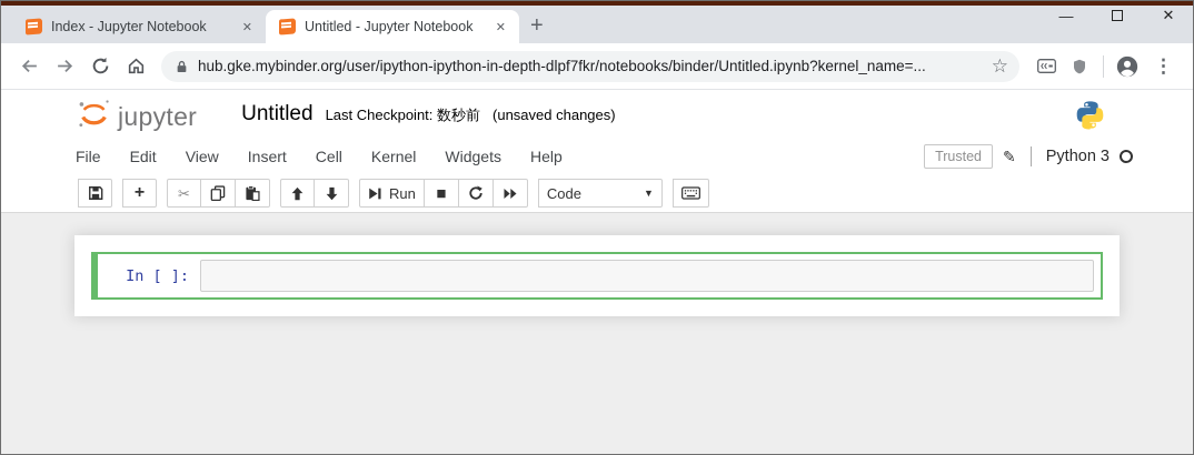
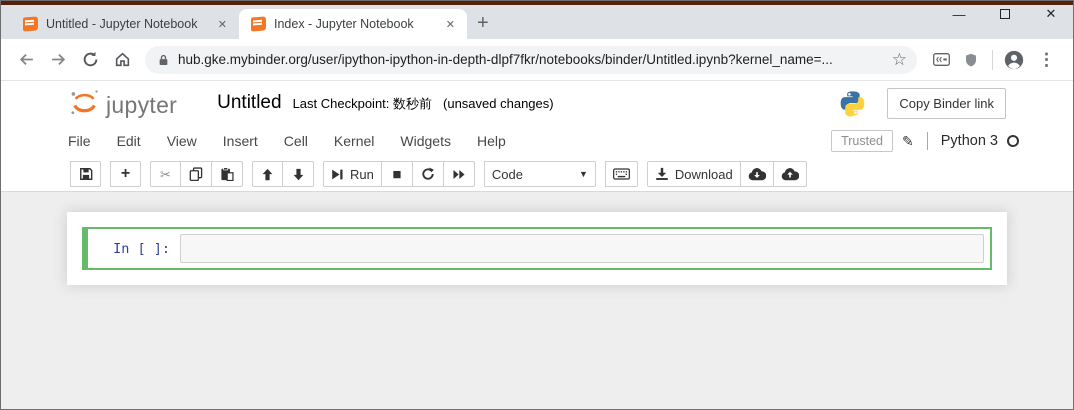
- Index - Jupyter Notebook
+ Untitled - Jupyter Notebook
  ✕
- Untitled - Jupyter Notebook
+ Index - Jupyter Notebook
  ✕
  +
  —
  ✕
  hub.gke.mybinder.org/user/ipython-ipython-in-depth-dlpf7fkr/notebooks/binder/Untitled.ipynb?kernel_name=...
  ☆
  ⋮
  jupyter
  Untitled
  Last Checkpoint: 数秒前
  (unsaved changes)
+ Copy Binder link
  File
  Edit
  View
  Insert
  Cell
  Kernel
  Widgets
  Help
  Trusted
  ✎
  Python 3
  +
  ✂
  Run
  ■
  Code
  ▼
+ Download
  In [ ]:
